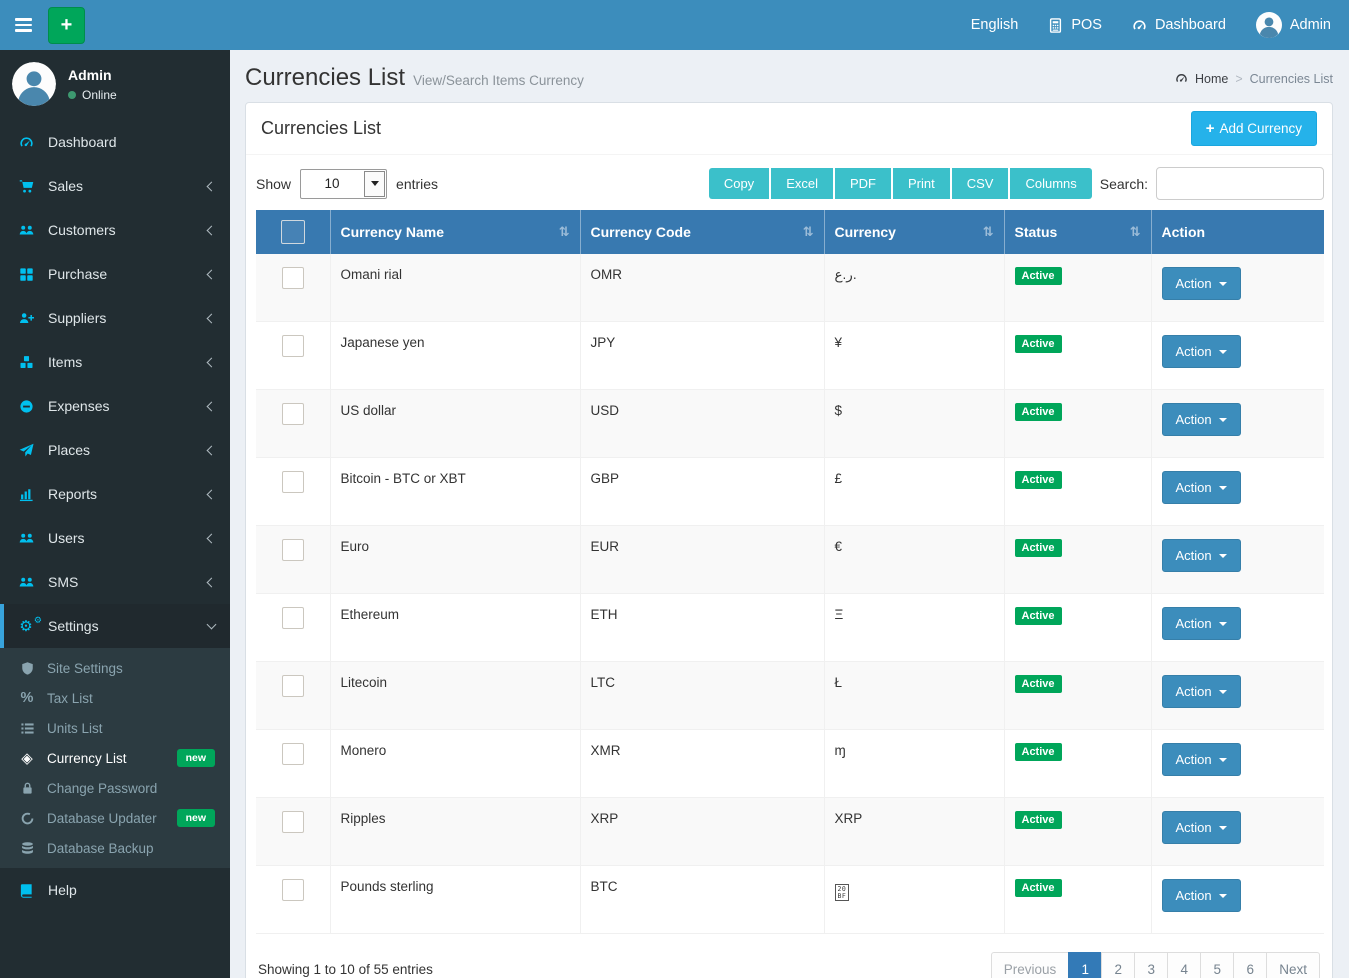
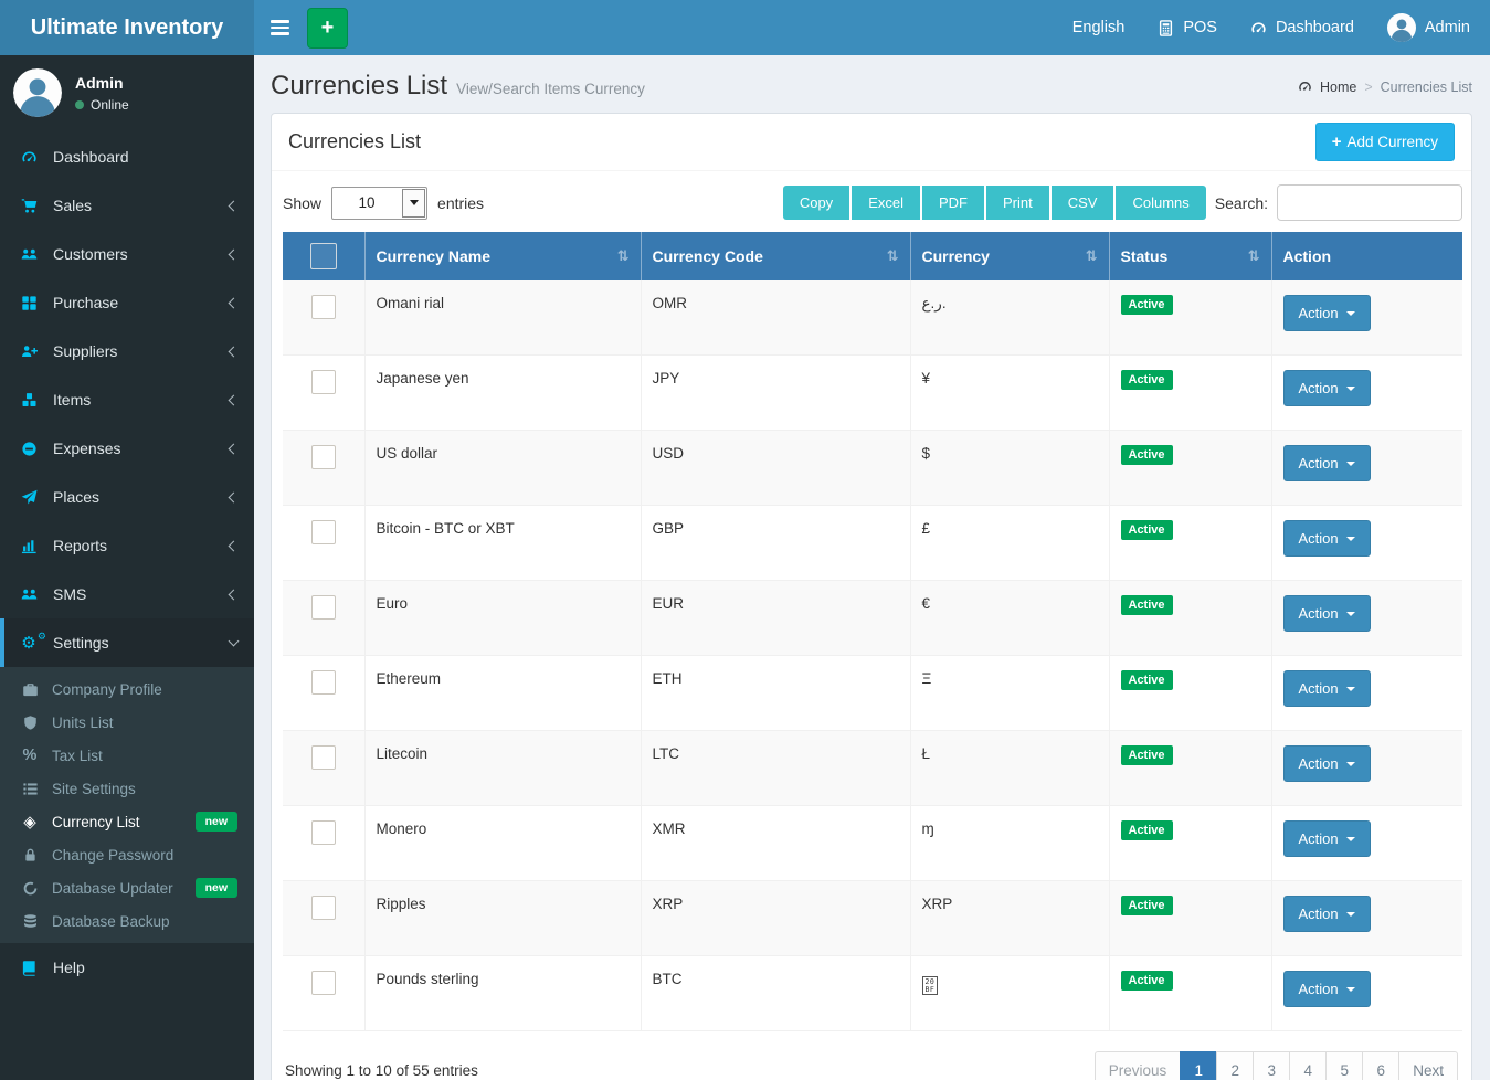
+ Ultimate Inventory
  +
  English
  POS
  Dashboard
  Admin
  Admin
  Online
  Dashboard
  Sales
  Customers
  Purchase
  Suppliers
  Items
  Expenses
  Places
  Reports
- Users
  SMS
  ⚙
  ⚙
  Settings
+ Company Profile
- Site Settings
+ Units List
  %
  Tax List
- Units List
+ Site Settings
  ◈
  Currency List
  new
  Change Password
  Database Updater
  new
  Database Backup
  Help
  Currencies List View/Search Items Currency
  Home
  >
  Currencies List
  Currencies List
  +
  Add Currency
  Show
  10
  entries
  Copy
  Excel
  PDF
  Print
  CSV
  Columns
  Search:
  	Currency Name ⇅	Currency Code ⇅	Currency ⇅	Status ⇅	Action
  	Omani rial	OMR	ر.ع.	Active	Action
  	Japanese yen	JPY	¥	Active	Action
  	US dollar	USD	$	Active	Action
  	Bitcoin - BTC or XBT	GBP	£	Active	Action
  	Euro	EUR	€	Active	Action
  	Ethereum	ETH	Ξ	Active	Action
  	Litecoin	LTC	Ł	Active	Action
  	Monero	XMR	ɱ	Active	Action
  	Ripples	XRP	XRP	Active	Action
  	Pounds sterling	BTC	20BF	Active	Action
  Showing 1 to 10 of 55 entries
  Previous
  1
  2
  3
  4
  5
  6
  Next
